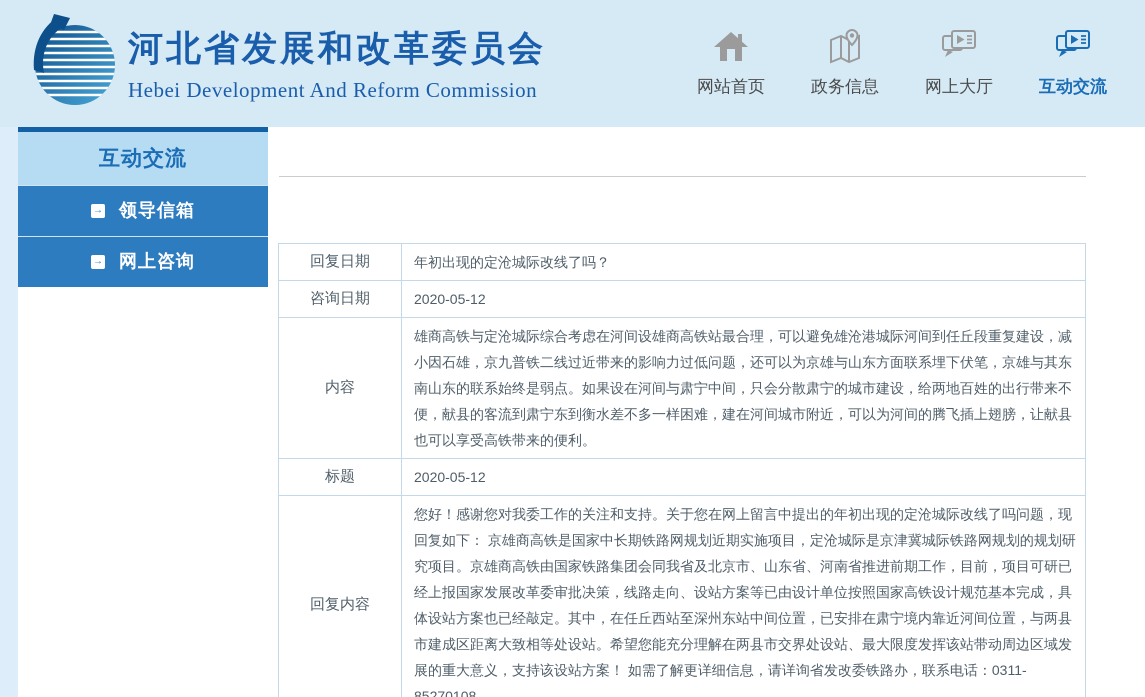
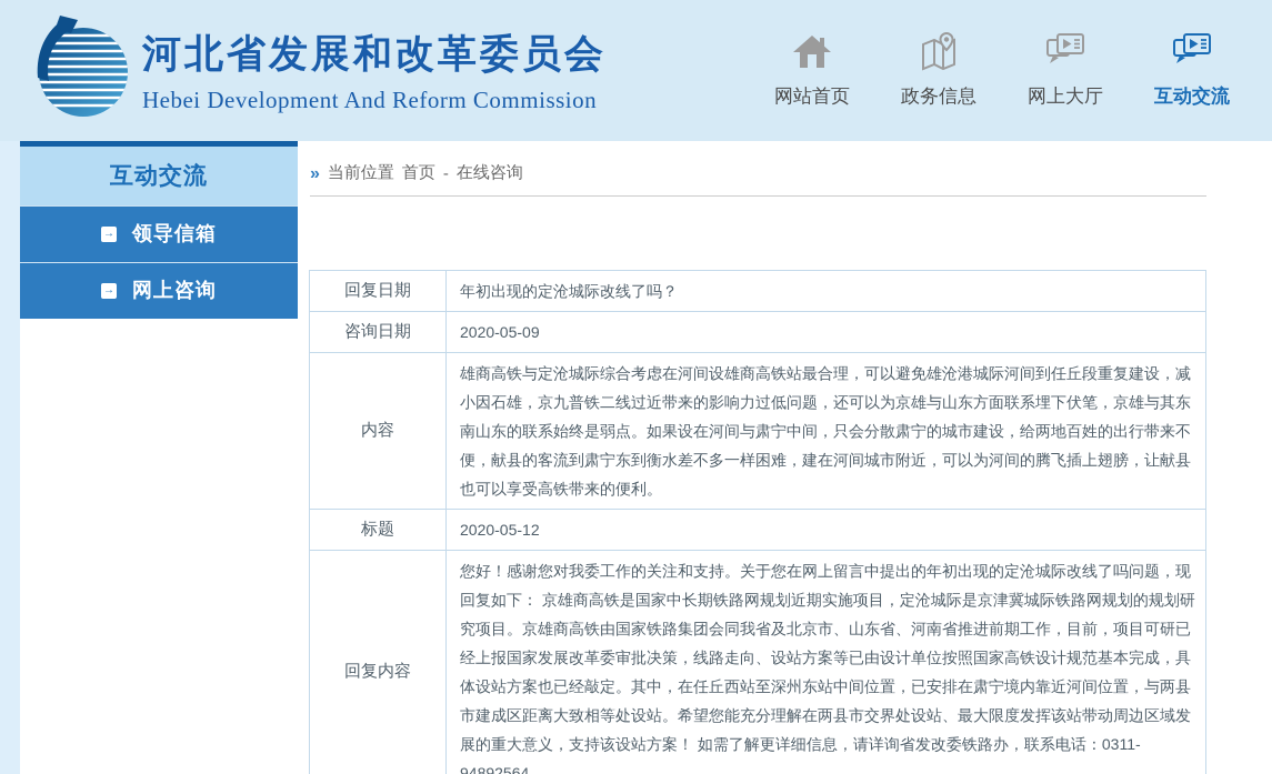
  河北省发展和改革委员会
  Hebei Development And Reform Commission
  网站首页
  政务信息
  网上大厅
  互动交流
  互动交流
  →
  领导信箱
  →
  网上咨询
+ »
+ 当前位置
+ 首页
+ -
+ 在线咨询
  回复日期	年初出现的定沧城际改线了吗？
- 咨询日期	2020-05-12
+ 咨询日期	2020-05-09
  内容	雄商高铁与定沧城际综合考虑在河间设雄商高铁站最合理，可以避免雄沧港城际河间到任丘段重复建设，减小因石雄，京九普铁二线过近带来的影响力过低问题，还可以为京雄与山东方面联系埋下伏笔，京雄与其东南山东的联系始终是弱点。如果设在河间与肃宁中间，只会分散肃宁的城市建设，给两地百姓的出行带来不便，献县的客流到肃宁东到衡水差不多一样困难，建在河间城市附近，可以为河间的腾飞插上翅膀，让献县也可以享受高铁带来的便利。
  标题	2020-05-12
- 回复内容	您好！感谢您对我委工作的关注和支持。关于您在网上留言中提出的年初出现的定沧城际改线了吗问题，现回复如下： 京雄商高铁是国家中长期铁路网规划近期实施项目，定沧城际是京津冀城际铁路网规划的规划研究项目。京雄商高铁由国家铁路集团会同我省及北京市、山东省、河南省推进前期工作，目前，项目可研已经上报国家发展改革委审批决策，线路走向、设站方案等已由设计单位按照国家高铁设计规范基本完成，具体设站方案也已经敲定。其中，在任丘西站至深州东站中间位置，已安排在肃宁境内靠近河间位置，与两县市建成区距离大致相等处设站。希望您能充分理解在两县市交界处设站、最大限度发挥该站带动周边区域发展的重大意义，支持该设站方案！ 如需了解更详细信息，请详询省发改委铁路办，联系电话：0311-85270108。
+ 回复内容	您好！感谢您对我委工作的关注和支持。关于您在网上留言中提出的年初出现的定沧城际改线了吗问题，现回复如下： 京雄商高铁是国家中长期铁路网规划近期实施项目，定沧城际是京津冀城际铁路网规划的规划研究项目。京雄商高铁由国家铁路集团会同我省及北京市、山东省、河南省推进前期工作，目前，项目可研已经上报国家发展改革委审批决策，线路走向、设站方案等已由设计单位按照国家高铁设计规范基本完成，具体设站方案也已经敲定。其中，在任丘西站至深州东站中间位置，已安排在肃宁境内靠近河间位置，与两县市建成区距离大致相等处设站。希望您能充分理解在两县市交界处设站、最大限度发挥该站带动周边区域发展的重大意义，支持该设站方案！ 如需了解更详细信息，请详询省发改委铁路办，联系电话：0311-94892564。
